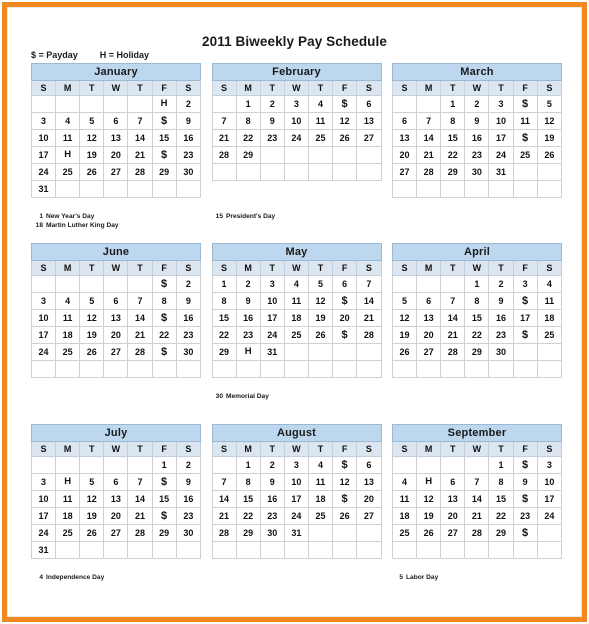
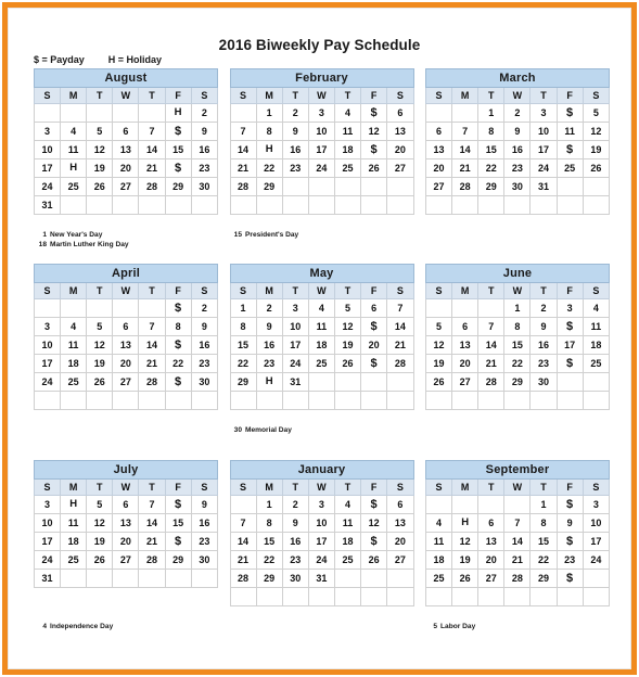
- 2011 Biweekly Pay Schedule
+ 2016 Biweekly Pay Schedule
  $ = Payday H = Holiday
- January
+ August
  S	M	T	W	T	F	S
  					H	2
  3	4	5	6	7	$	9
  10	11	12	13	14	15	16
  17	H	19	20	21	$	23
  24	25	26	27	28	29	30
  31
  February
  S	M	T	W	T	F	S
  	1	2	3	4	$	6
  7	8	9	10	11	12	13
+ 14	H	16	17	18	$	20
  21	22	23	24	25	26	27
  28	29
  March
  S	M	T	W	T	F	S
  		1	2	3	$	5
  6	7	8	9	10	11	12
  13	14	15	16	17	$	19
  20	21	22	23	24	25	26
  27	28	29	30	31
- June
+ April
  S	M	T	W	T	F	S
  					$	2
  3	4	5	6	7	8	9
  10	11	12	13	14	$	16
  17	18	19	20	21	22	23
  24	25	26	27	28	$	30
  May
  S	M	T	W	T	F	S
  1	2	3	4	5	6	7
  8	9	10	11	12	$	14
  15	16	17	18	19	20	21
  22	23	24	25	26	$	28
  29	H	31
- April
+ June
  S	M	T	W	T	F	S
  			1	2	3	4
  5	6	7	8	9	$	11
  12	13	14	15	16	17	18
  19	20	21	22	23	$	25
  26	27	28	29	30
  July
  S	M	T	W	T	F	S
- 					1	2
  3	H	5	6	7	$	9
  10	11	12	13	14	15	16
  17	18	19	20	21	$	23
  24	25	26	27	28	29	30
  31
- August
+ January
  S	M	T	W	T	F	S
  	1	2	3	4	$	6
  7	8	9	10	11	12	13
  14	15	16	17	18	$	20
  21	22	23	24	25	26	27
  28	29	30	31
  September
  S	M	T	W	T	F	S
  				1	$	3
  4	H	6	7	8	9	10
  11	12	13	14	15	$	17
  18	19	20	21	22	23	24
  25	26	27	28	29	$
